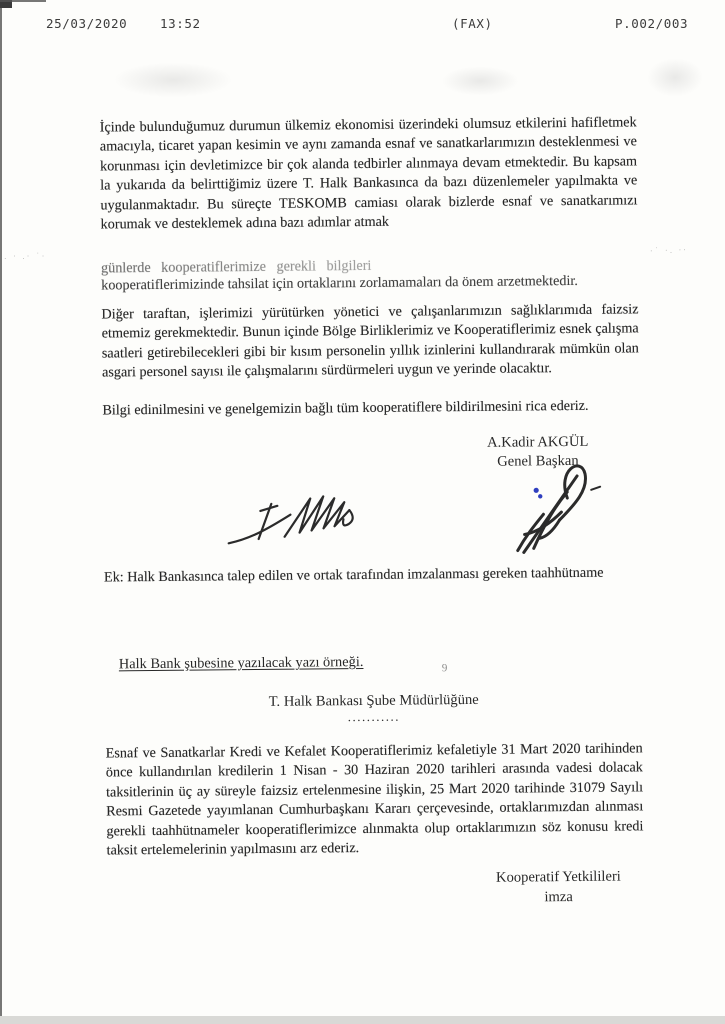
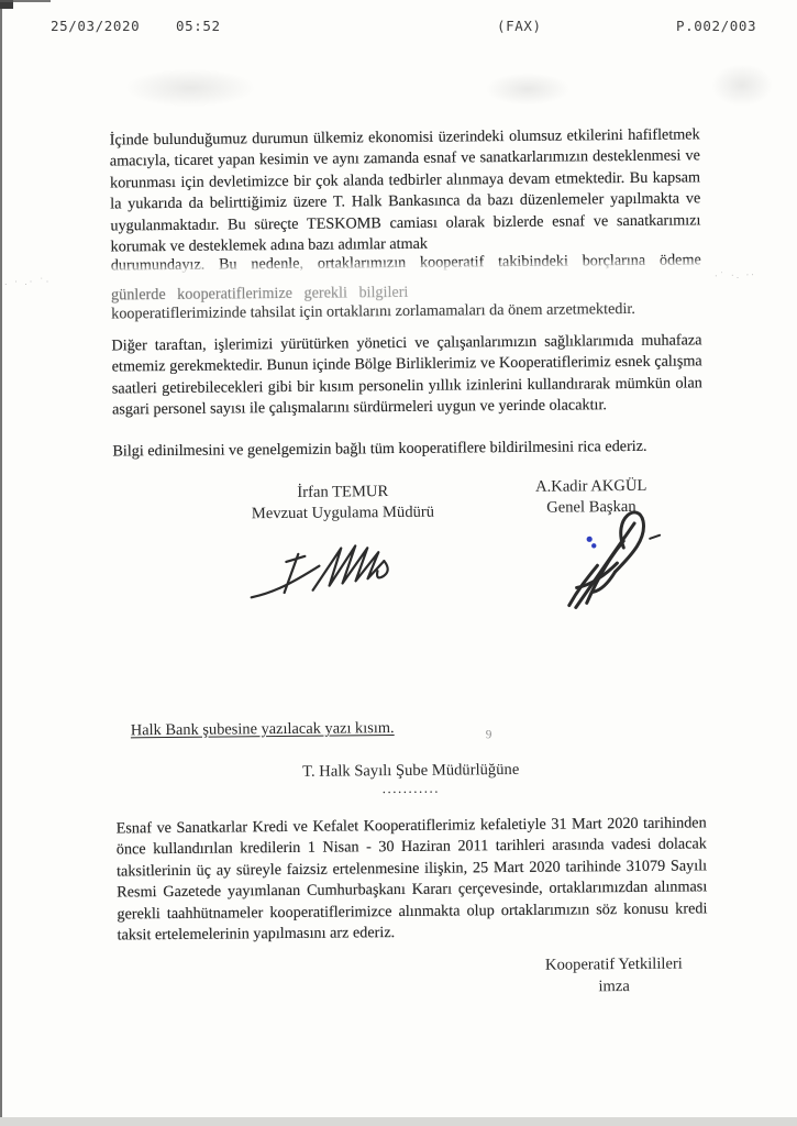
  25/03/2020
- 13:52
+ 05:52
  (FAX)
  P.002/003
  İçinde bulunduğumuz durumun ülkemiz ekonomisi üzerindeki olumsuz etkilerini hafifletmek amacıyla, ticaret yapan kesimin ve aynı zamanda esnaf ve sanatkarlarımızın desteklenmesi ve korunması için devletimizce bir çok alanda tedbirler alınmaya devam etmektedir. Bu kapsam la yukarıda da belirttiğimiz üzere T. Halk Bankasınca da bazı düzenlemeler yapılmakta ve uygulanmaktadır. Bu süreçte TESKOMB camiası olarak bizlerde esnaf ve sanatkarımızı korumak ve desteklemek adına bazı adımlar atmak
+ durumundayız. Bu nedenle, ortaklarımızın kooperatif takibindeki borçlarına ödeme
  günlerde kooperatiflerimize gerekli bilgileri
  kooperatiflerimizinde tahsilat için ortaklarını zorlamamaları da önem arzetmektedir.
- Diğer taraftan, işlerimizi yürütürken yönetici ve çalışanlarımızın sağlıklarımıda faizsiz etmemiz gerekmektedir. Bunun içinde Bölge Birliklerimiz ve Kooperatiflerimiz esnek çalışma saatleri getirebilecekleri gibi bir kısım personelin yıllık izinlerini kullandırarak mümkün olan asgari personel sayısı ile çalışmalarını sürdürmeleri uygun ve yerinde olacaktır.
+ Diğer taraftan, işlerimizi yürütürken yönetici ve çalışanlarımızın sağlıklarımıda muhafaza etmemiz gerekmektedir. Bunun içinde Bölge Birliklerimiz ve Kooperatiflerimiz esnek çalışma saatleri getirebilecekleri gibi bir kısım personelin yıllık izinlerini kullandırarak mümkün olan asgari personel sayısı ile çalışmalarını sürdürmeleri uygun ve yerinde olacaktır.
  Bilgi edinilmesini ve genelgemizin bağlı tüm kooperatiflere bildirilmesini rica ederiz.
+ İrfan TEMUR
+ Mevzuat Uygulama Müdürü
  A.Kadir AKGÜL
  Genel Başkan
- Ek: Halk Bankasınca talep edilen ve ortak tarafından imzalanması gereken taahhütname
- Halk Bank şubesine yazılacak yazı örneği.
+ Halk Bank şubesine yazılacak yazı kısım.
- T. Halk Bankası Şube Müdürlüğüne
+ T. Halk Sayılı Şube Müdürlüğüne
  ...........
- Esnaf ve Sanatkarlar Kredi ve Kefalet Kooperatiflerimiz kefaletiyle 31 Mart 2020 tarihinden önce kullandırılan kredilerin 1 Nisan - 30 Haziran 2020 tarihleri arasında vadesi dolacak taksitlerinin üç ay süreyle faizsiz ertelenmesine ilişkin, 25 Mart 2020 tarihinde 31079 Sayılı Resmi Gazetede yayımlanan Cumhurbaşkanı Kararı çerçevesinde, ortaklarımızdan alınması gerekli taahhütnameler kooperatiflerimizce alınmakta olup ortaklarımızın söz konusu kredi taksit ertelemelerinin yapılmasını arz ederiz.
+ Esnaf ve Sanatkarlar Kredi ve Kefalet Kooperatiflerimiz kefaletiyle 31 Mart 2020 tarihinden önce kullandırılan kredilerin 1 Nisan - 30 Haziran 2011 tarihleri arasında vadesi dolacak taksitlerinin üç ay süreyle faizsiz ertelenmesine ilişkin, 25 Mart 2020 tarihinde 31079 Sayılı Resmi Gazetede yayımlanan Cumhurbaşkanı Kararı çerçevesinde, ortaklarımızdan alınması gerekli taahhütnameler kooperatiflerimizce alınmakta olup ortaklarımızın söz konusu kredi taksit ertelemelerinin yapılmasını arz ederiz.
  Kooperatif Yetkilileri
  imza
  9
  . · .· ˙·
